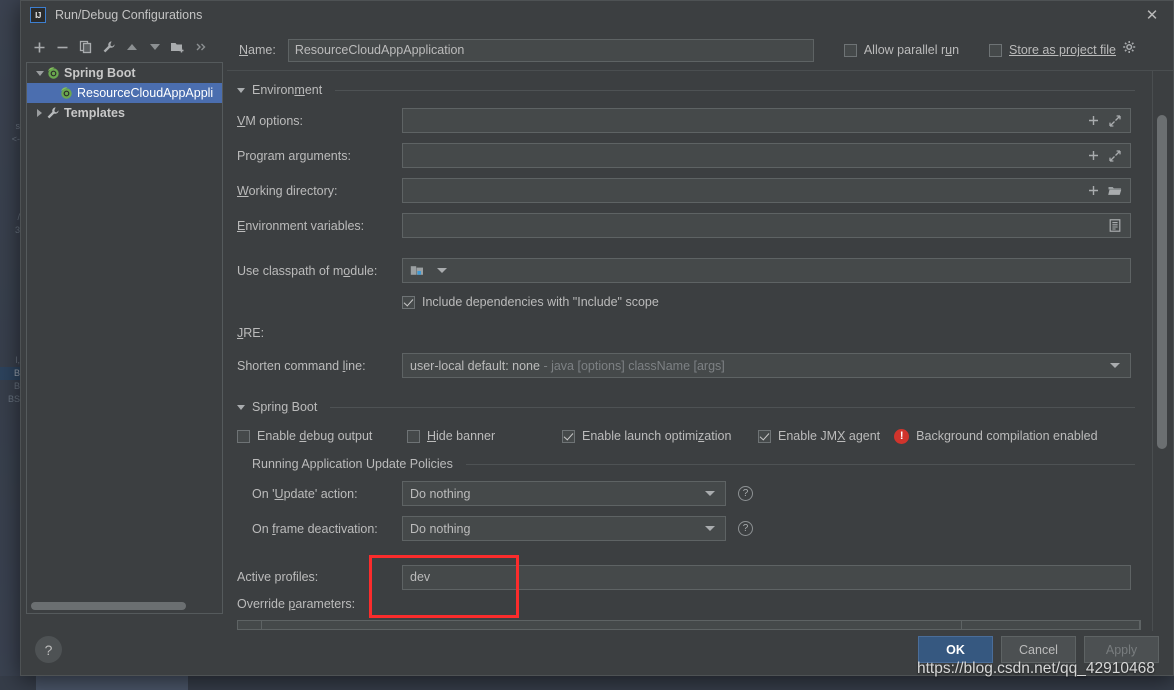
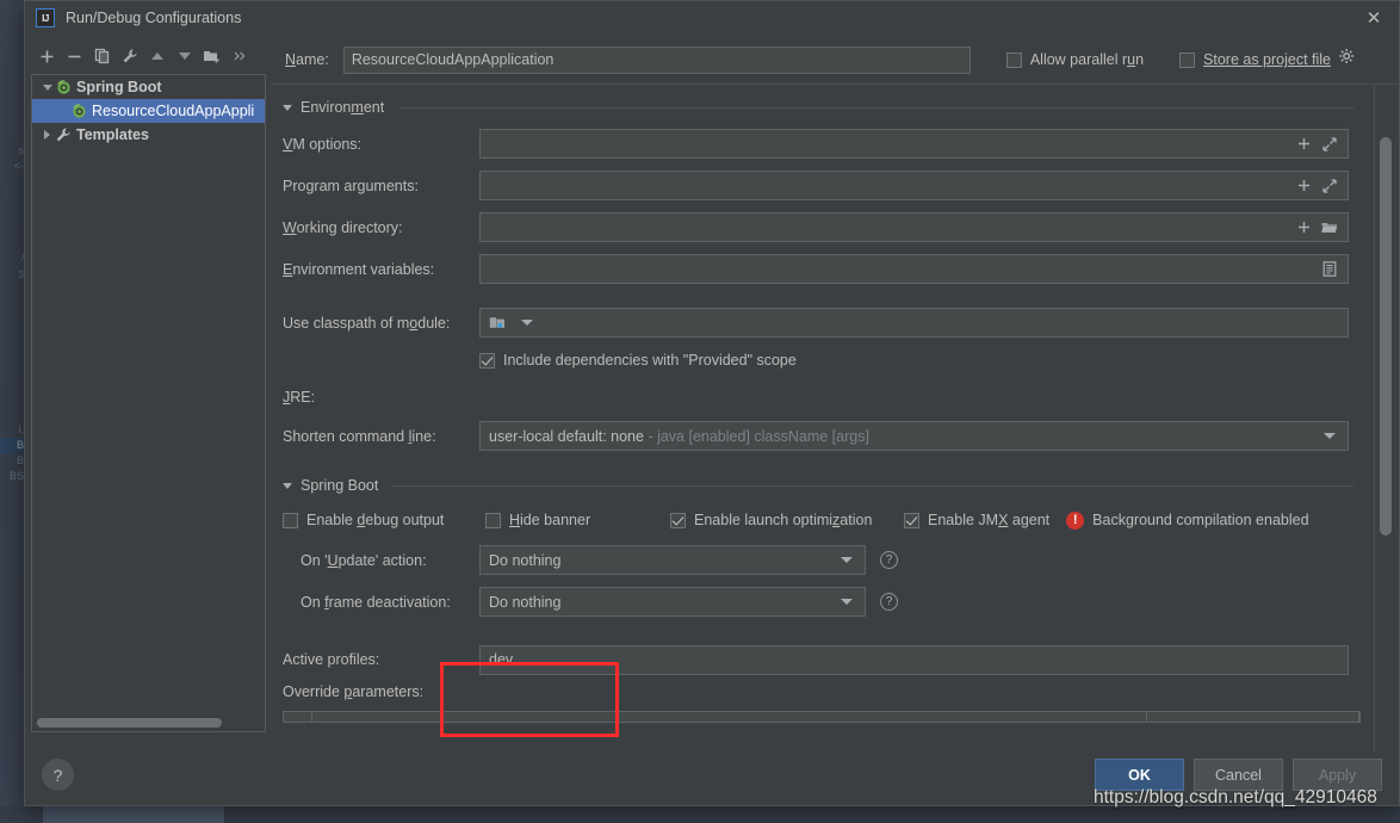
  s
  <-
  /
  3
  l,
  B
  B
  BS
  IJ
  Run/Debug Configurations
  ✕
  Spring Boot
  ResourceCloudAppAppli
  Templates
  Name:
  ResourceCloudAppApplication
  Allow parallel run
  Store as project file
  Environment
  VM options:
  Program arguments:
  Working directory:
  Environment variables:
  Use classpath of module:
- Include dependencies with "Include" scope
+ Include dependencies with "Provided" scope
  JRE:
  Shorten command line:
- user-local default: none - java [options] className [args]
+ user-local default: none - java [enabled] className [args]
  Spring Boot
  Enable debug output
  Hide banner
  Enable launch optimization
  Enable JMX agent
  !
  Background compilation enabled
- Running Application Update Policies
  On 'Update' action:
  Do nothing
  ?
  On frame deactivation:
  Do nothing
  ?
  Active profiles:
  dev
  Override parameters:
  ?
  OK
  Cancel
  Apply
  https://blog.csdn.net/qq_42910468
